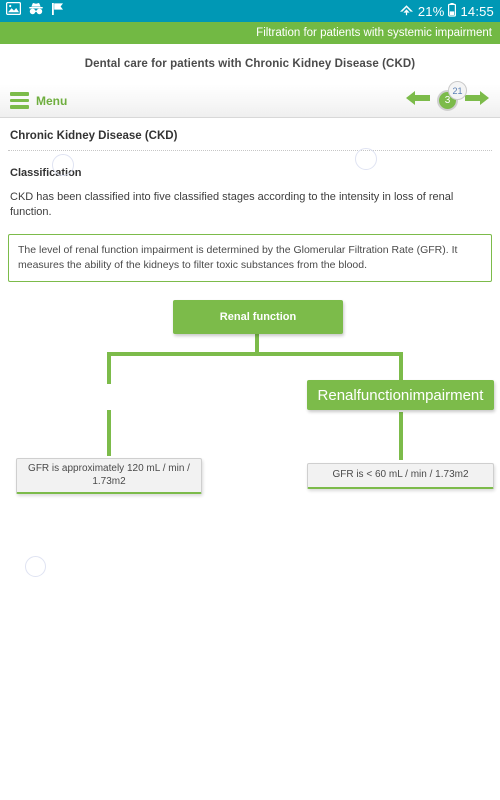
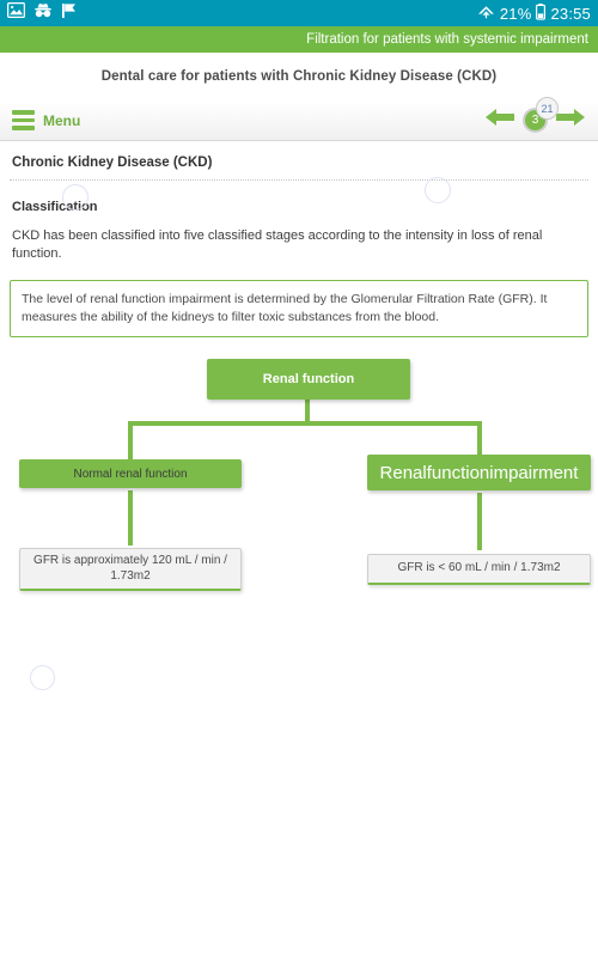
  21%
- 14:55
+ 23:55
  Filtration for patients with systemic impairment
  Dental care for patients with Chronic Kidney Disease (CKD)
  Menu
  3
  21
  Chronic Kidney Disease (CKD)
  Classification
  CKD has been classified into five classified stages according to the intensity in loss of renal function.
  The level of renal function impairment is determined by the Glomerular Filtration Rate (GFR). It measures the ability of the kidneys to filter toxic substances from the blood.
  Renal function
+ Normal renal function
  Renalfunctionimpairment
  GFR is approximately 120 mL / min / 1.73m2
  GFR is < 60 mL / min / 1.73m2
